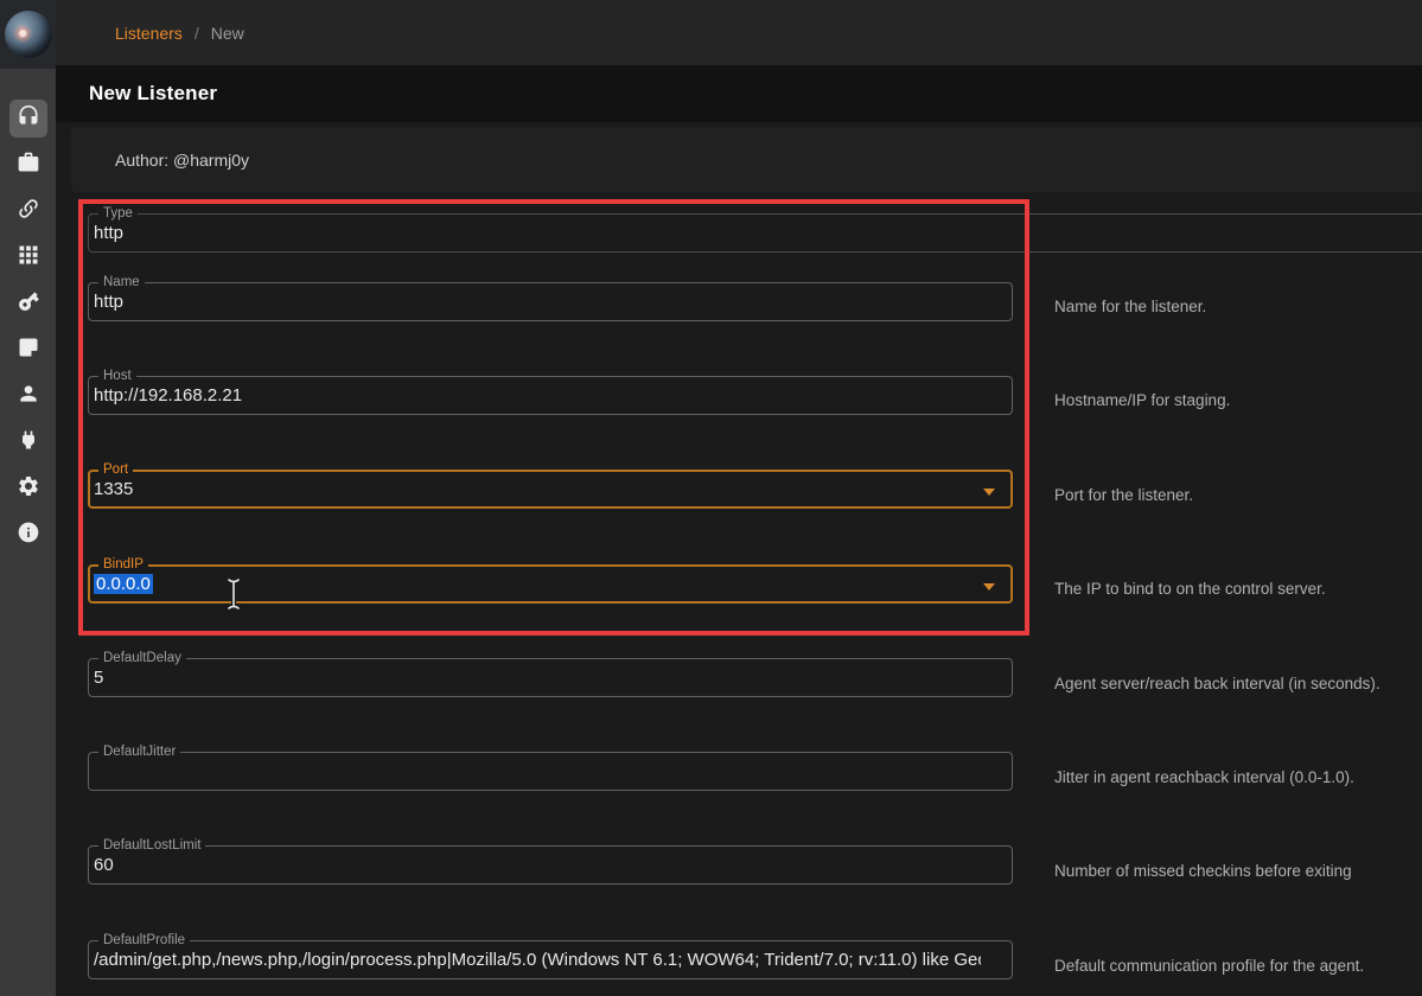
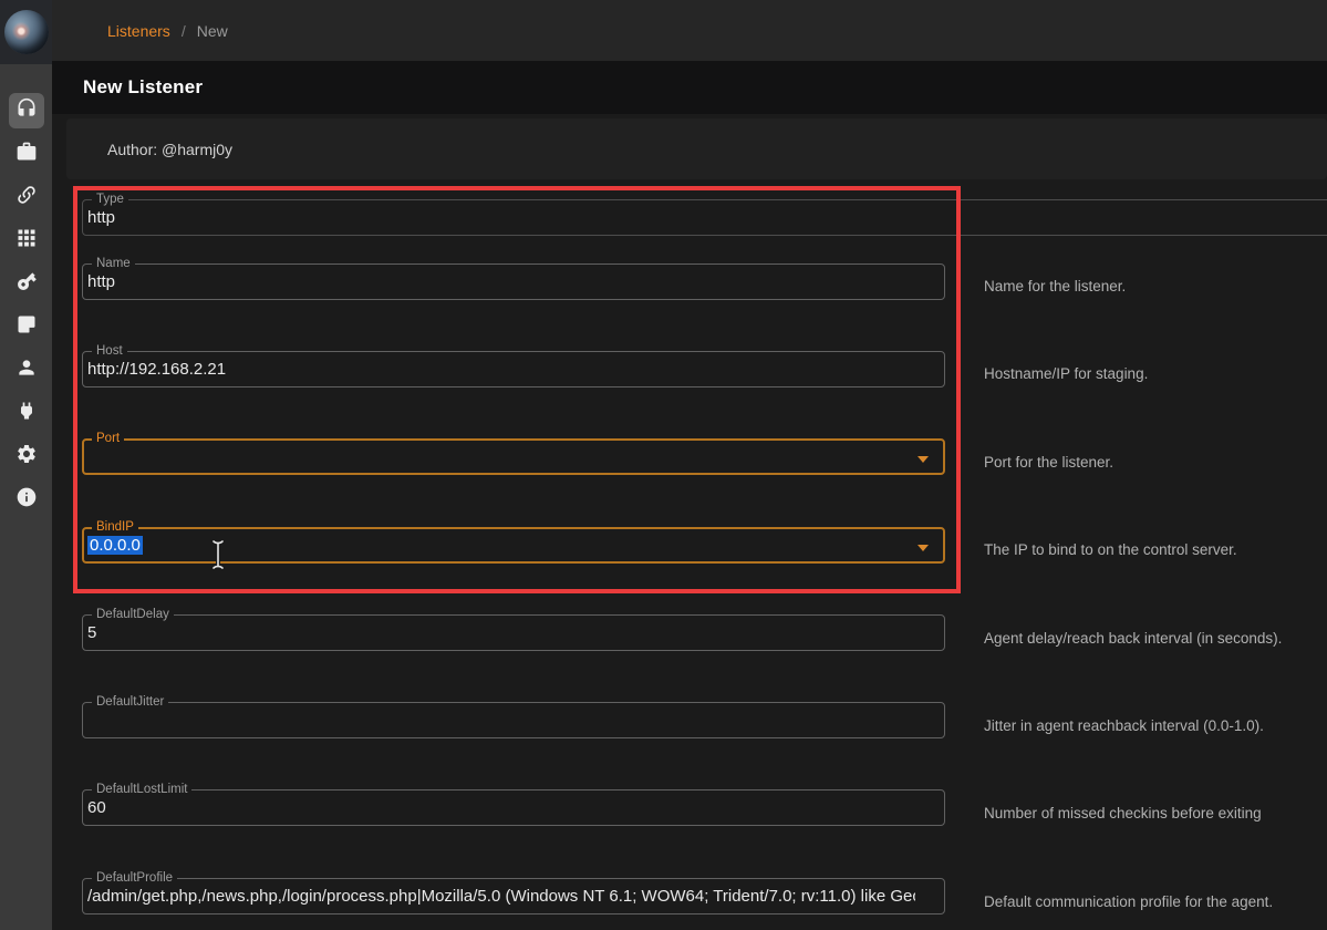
  Listeners
  /
  New
  New Listener
  Author: @harmj0y
  Type
  http
  Name
  http
  Name for the listener.
  Host
  http://192.168.2.21
  Hostname/IP for staging.
  Port
- 1335
  Port for the listener.
  BindIP
  0.0.0.0
  The IP to bind to on the control server.
  DefaultDelay
  5
- Agent server/reach back interval (in seconds).
+ Agent delay/reach back interval (in seconds).
  DefaultJitter
  Jitter in agent reachback interval (0.0-1.0).
  DefaultLostLimit
  60
  Number of missed checkins before exiting
  DefaultProfile
  /admin/get.php,/news.php,/login/process.php|Mozilla/5.0 (Windows NT 6.1; WOW64; Trident/7.0; rv:11.0) like Ge
  Default communication profile for the agent.
